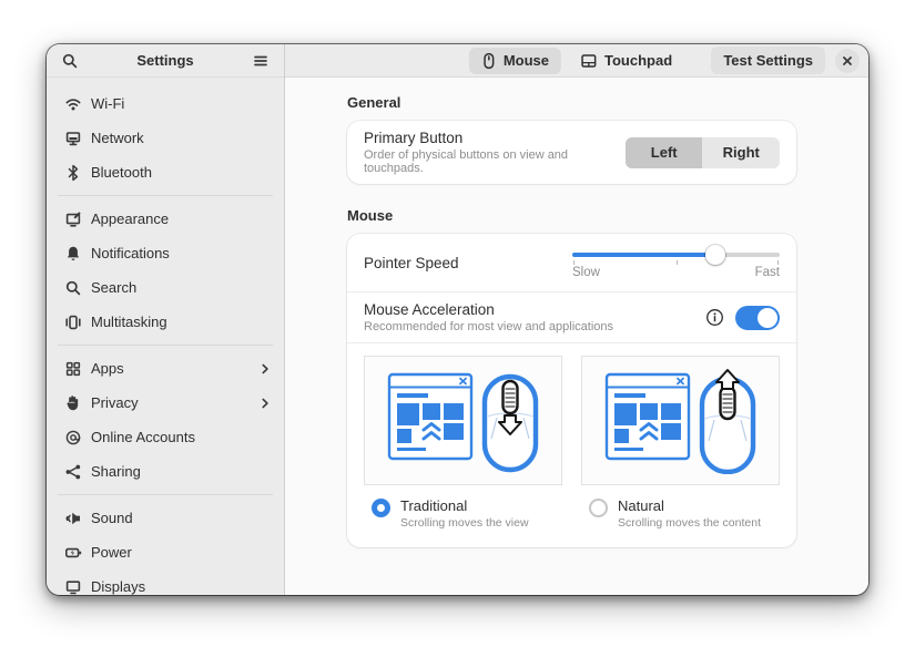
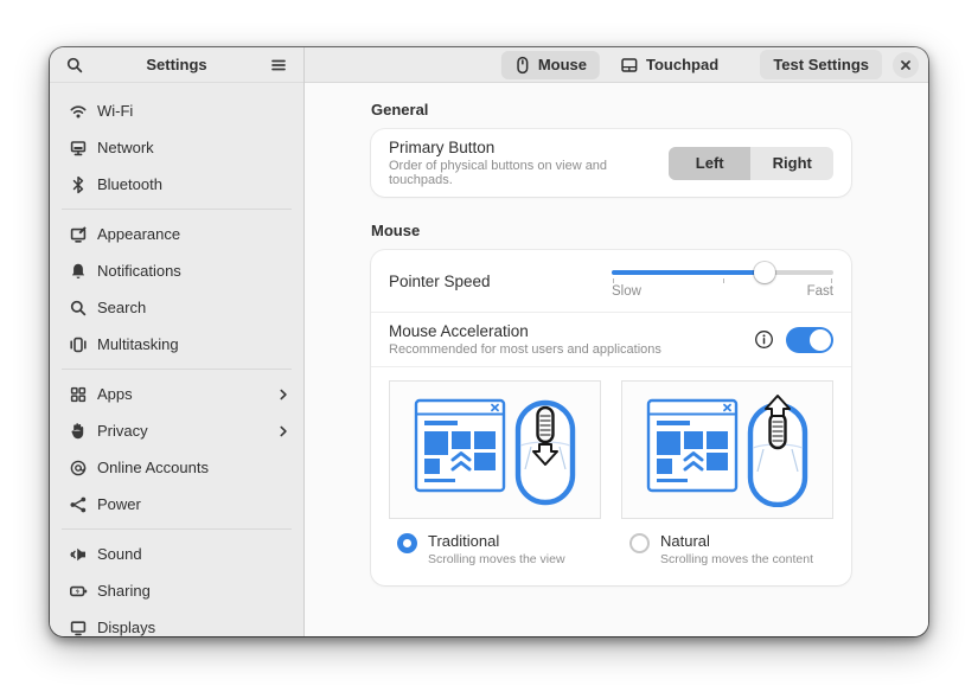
  Settings
  Wi-Fi
  Network
  Bluetooth
  Appearance
  Notifications
  Search
  Multitasking
  Apps
  Privacy
  Online Accounts
- Sharing
+ Power
  Sound
- Power
+ Sharing
  Displays
  Mouse
  Touchpad
  Test Settings
  General
  Primary Button
  Order of physical buttons on view and touchpads.
  Left
  Right
  Mouse
  Pointer Speed
  Slow
  Fast
  Mouse Acceleration
- Recommended for most view and applications
+ Recommended for most users and applications
  Traditional
  Scrolling moves the view
  Natural
  Scrolling moves the content
